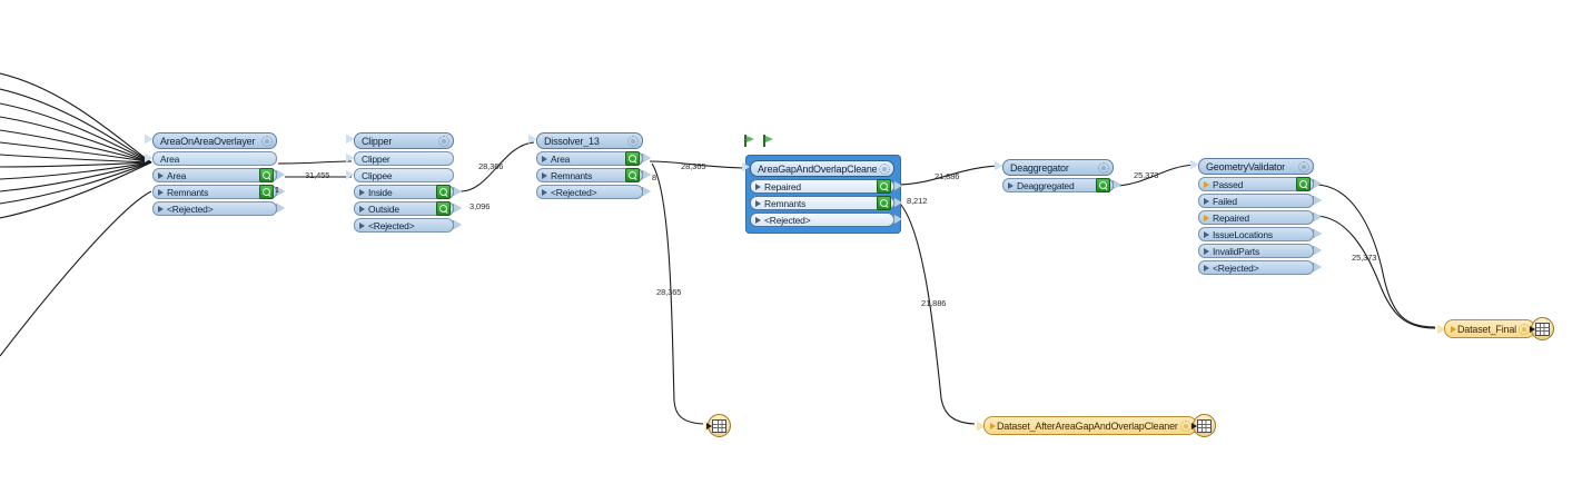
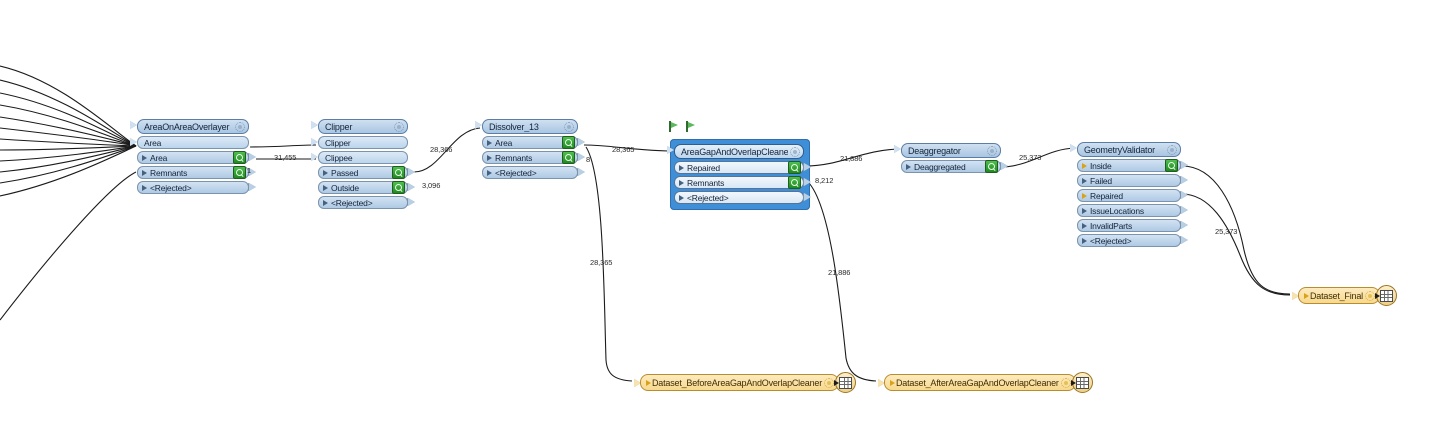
  AreaOnAreaOverlayer
  Area
  Area
  Remnants
  <Rejected>
  Clipper
  Clipper
  Clippee
- Inside
+ Passed
  Outside
  <Rejected>
  Dissolver_13
  Area
  Remnants
  <Rejected>
  AreaGapAndOverlapCleane
  Repaired
  Remnants
  <Rejected>
  Deaggregator
  Deaggregated
  GeometryValidator
- Passed
+ Inside
  Failed
  Repaired
  IssueLocations
  InvalidParts
  <Rejected>
+ Dataset_BeforeAreaGapAndOverlapCleaner
  Dataset_AfterAreaGapAndOverlapCleaner
  Dataset_Final
  31,455
  1
  28,366
  3,096
  8
  28,365
  28,365
  21,886
  8,212
  21,886
  25,373
  25,373
